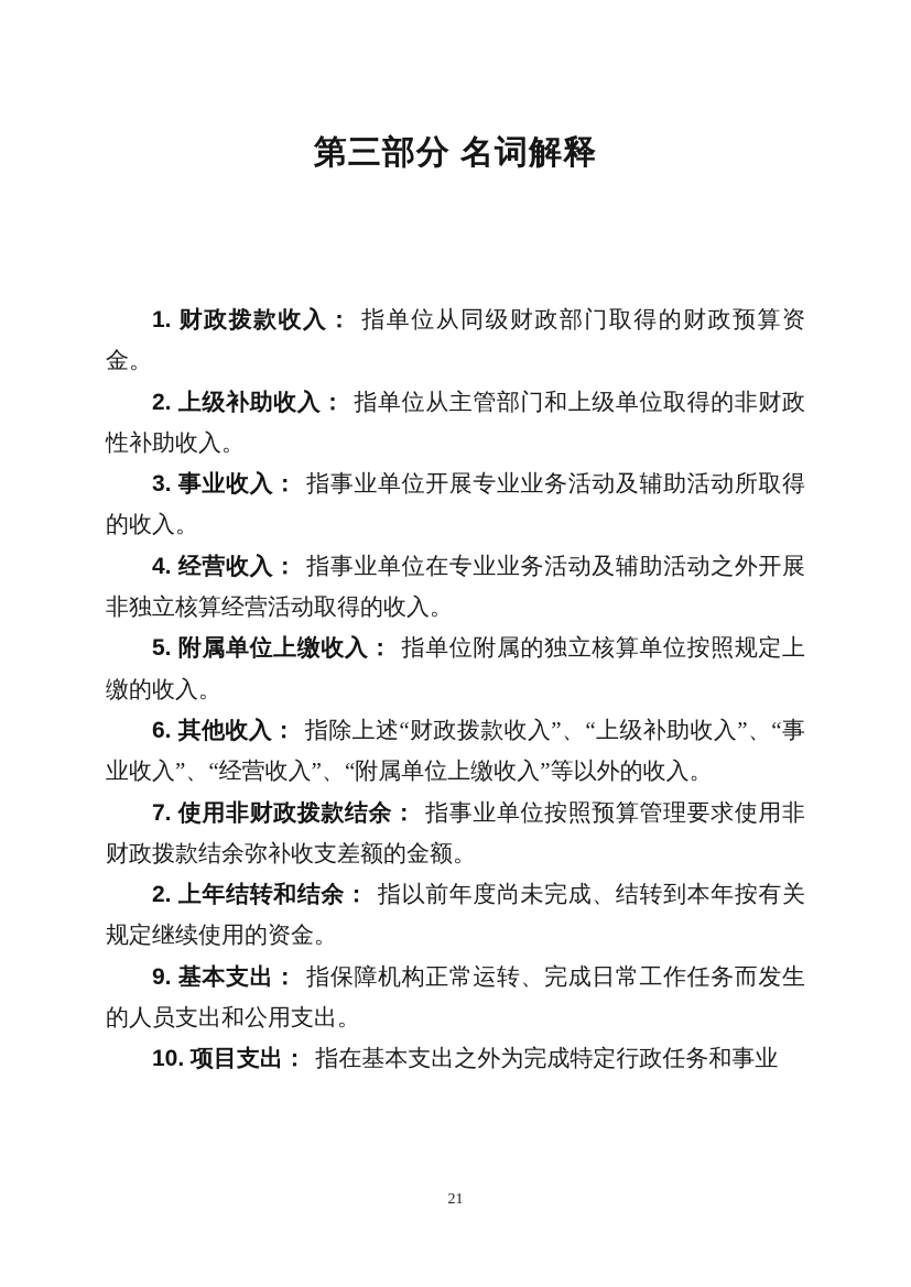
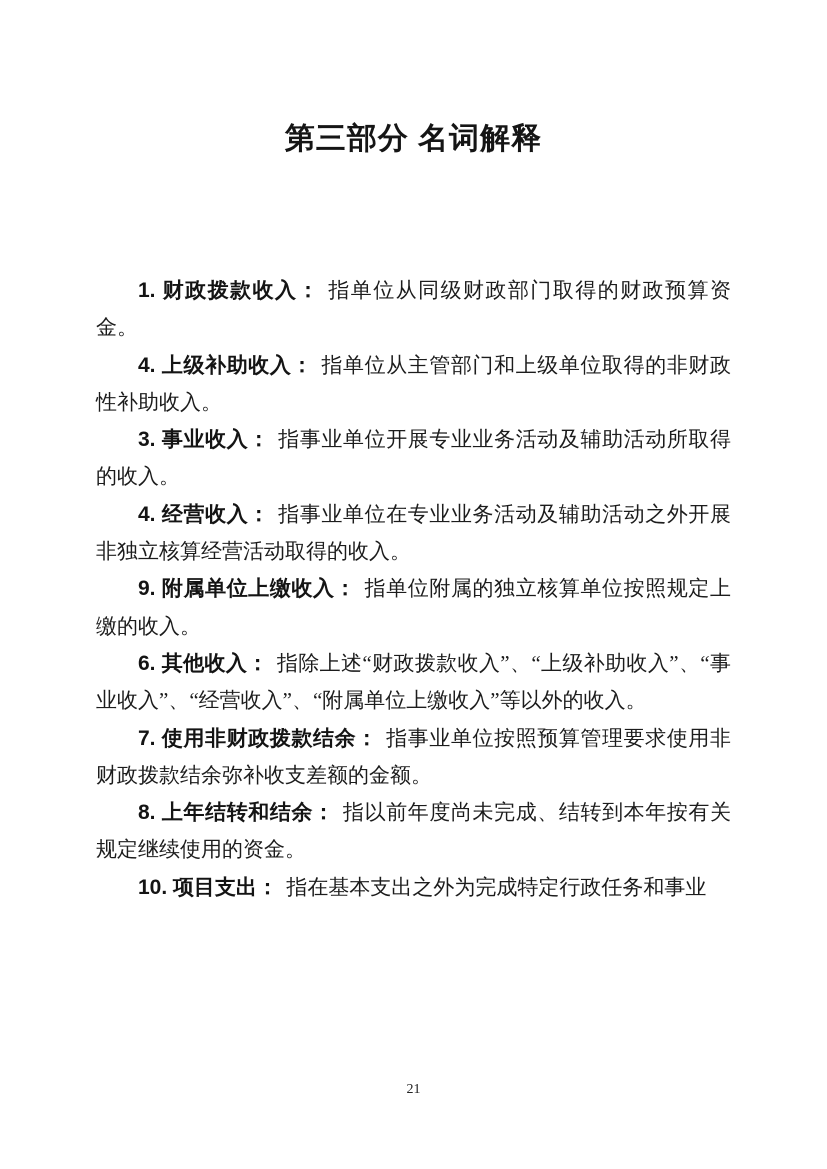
  第三部分 名词解释
  1. 财政拨款收入： 指单位从同级财政部门取得的财政预算资金。
- 2. 上级补助收入： 指单位从主管部门和上级单位取得的非财政性补助收入。
+ 4. 上级补助收入： 指单位从主管部门和上级单位取得的非财政性补助收入。
  3. 事业收入： 指事业单位开展专业业务活动及辅助活动所取得的收入。
  4. 经营收入： 指事业单位在专业业务活动及辅助活动之外开展非独立核算经营活动取得的收入。
- 5. 附属单位上缴收入： 指单位附属的独立核算单位按照规定上缴的收入。
+ 9. 附属单位上缴收入： 指单位附属的独立核算单位按照规定上缴的收入。
  6. 其他收入： 指除上述“财政拨款收入”、“上级补助收入”、“事业收入”、“经营收入”、“附属单位上缴收入”等以外的收入。
  7. 使用非财政拨款结余： 指事业单位按照预算管理要求使用非财政拨款结余弥补收支差额的金额。
- 2. 上年结转和结余： 指以前年度尚未完成、结转到本年按有关规定继续使用的资金。
+ 8. 上年结转和结余： 指以前年度尚未完成、结转到本年按有关规定继续使用的资金。
- 9. 基本支出： 指保障机构正常运转、完成日常工作任务而发生的人员支出和公用支出。
  10. 项目支出： 指在基本支出之外为完成特定行政任务和事业
  21
